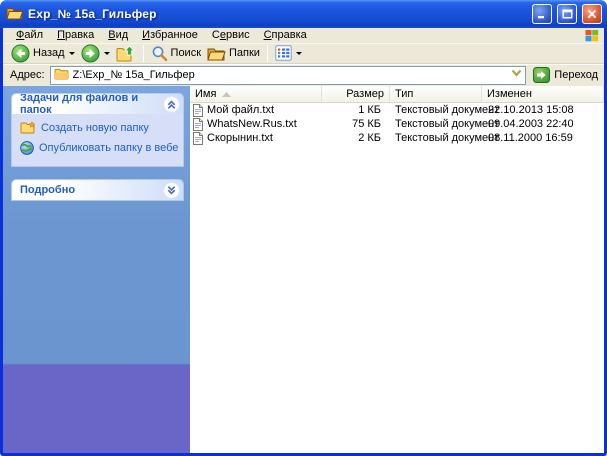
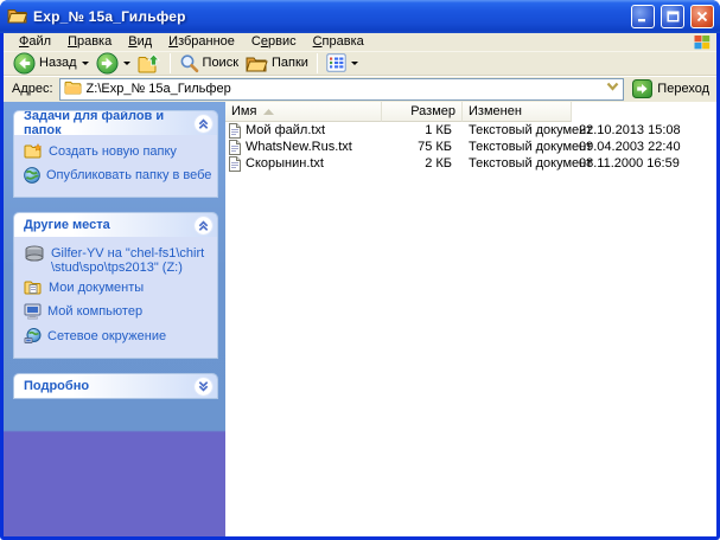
  Exp_№ 15а_Гильфер
  Файл
  Правка
  Вид
  Избранное
  Сервис
  Справка
  Назад
  Поиск
  Папки
  Адрес:
  Z:\Exp_№ 15а_Гильфер
  Переход
  Задачи для файлов и папок
  Создать новую папку
  Опубликовать папку в вебе
+ Другие места
+ Gilfer-YV на "chel-fs1\chirt\stud\spo\tps2013" (Z:)
+ Мои документы
+ Мой компьютер
+ Сетевое окружение
  Подробно
  Имя
  Размер
- Тип
  Изменен
  Мой файл.txt
  1 КБ
  Текстовый докуме
  22.10.2013 15:08
  WhatsNew.Rus.txt
  75 КБ
  Текстовый докуме
  09.04.2003 22:40
  Скорынин.txt
  2 КБ
  Текстовый докуме
  08.11.2000 16:59
